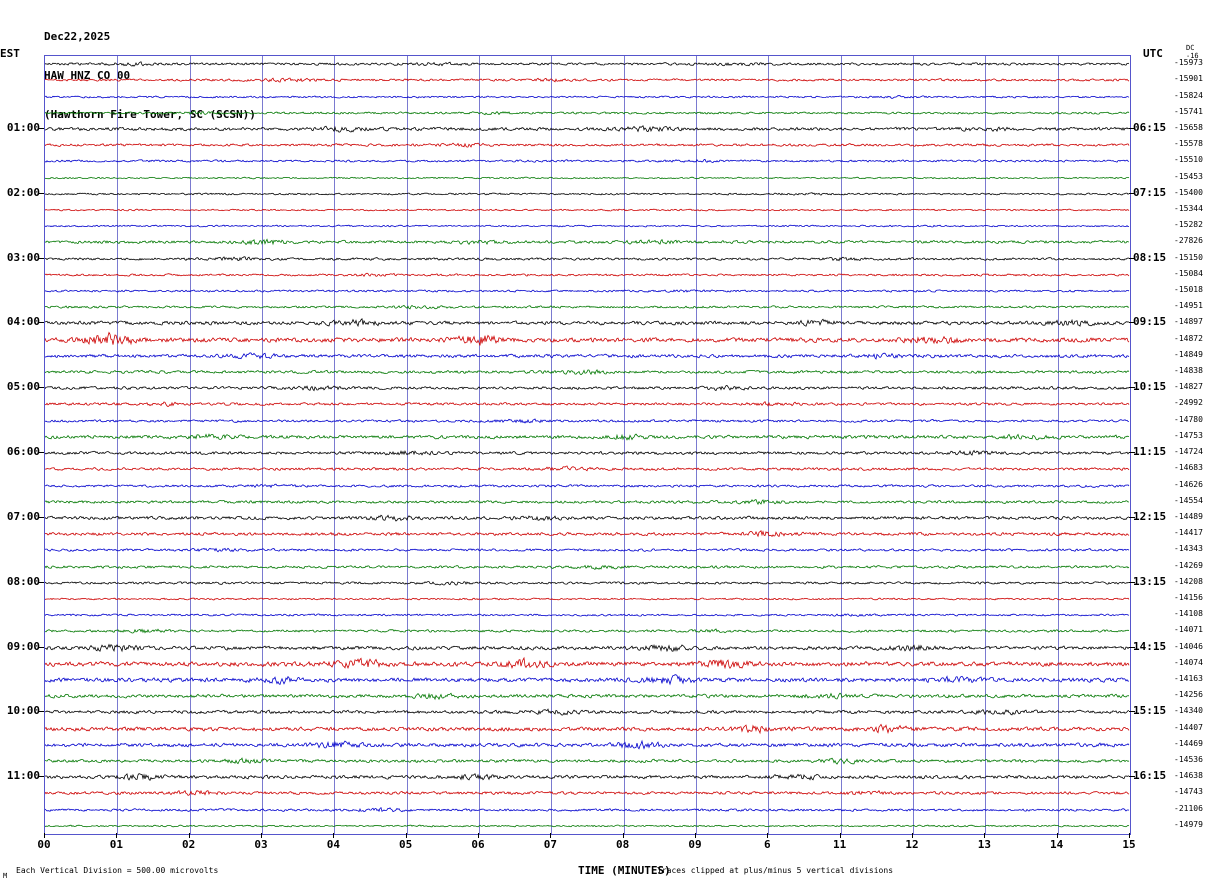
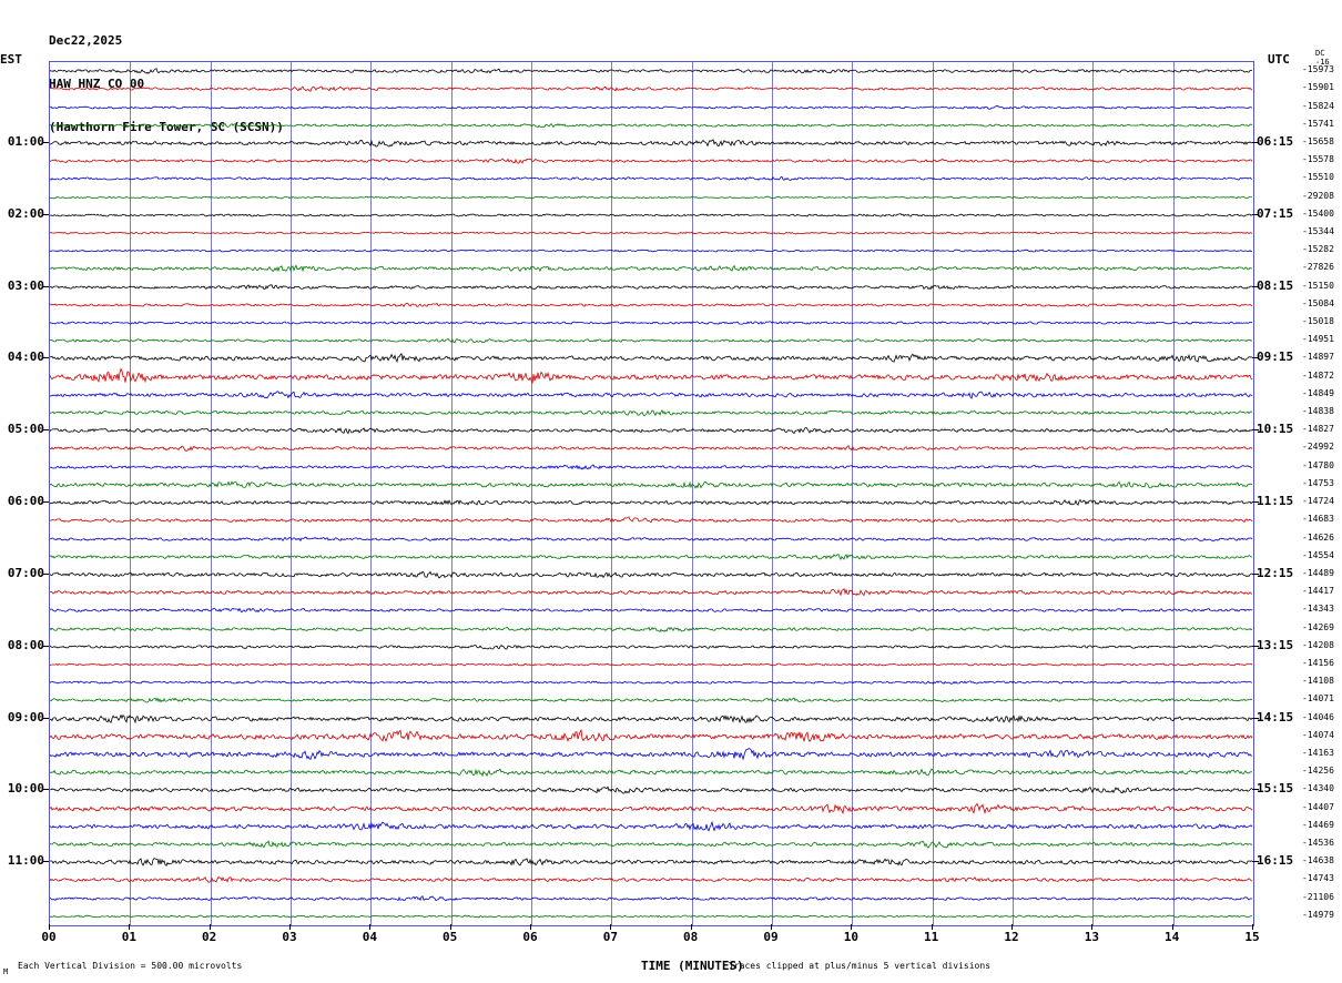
  Dec22,2025
  HAW HNZ CO 00
  (Hawthorn Fire Tower, SC (SCSN))
  EST
  UTC
  DC
  -16
  01:00
  02:00
  03:00
  04:00
  05:00
  06:00
  07:00
  08:00
  09:00
  10:00
  11:00
  06:15
  07:15
  08:15
  09:15
  10:15
  11:15
  12:15
  13:15
  14:15
  15:15
  16:15
  -15973
  -15901
  -15824
  -15741
  -15658
  -15578
  -15510
- -15453
+ -29208
  -15400
  -15344
  -15282
  -27826
  -15150
  -15084
  -15018
  -14951
  -14897
  -14872
  -14849
  -14838
  -14827
  -24992
  -14780
  -14753
  -14724
  -14683
  -14626
  -14554
  -14489
  -14417
  -14343
  -14269
  -14208
  -14156
  -14108
  -14071
  -14046
  -14074
  -14163
  -14256
  -14340
  -14407
  -14469
  -14536
  -14638
  -14743
  -21106
  -14979
  00
  01
  02
  03
  04
  05
  06
  07
  08
  09
- 6
+ 10
  11
  12
  13
  14
  15
  TIME (MINUTES)
  M
  Each Vertical Division = 500.00 microvolts
  Traces clipped at plus/minus 5 vertical divisions
